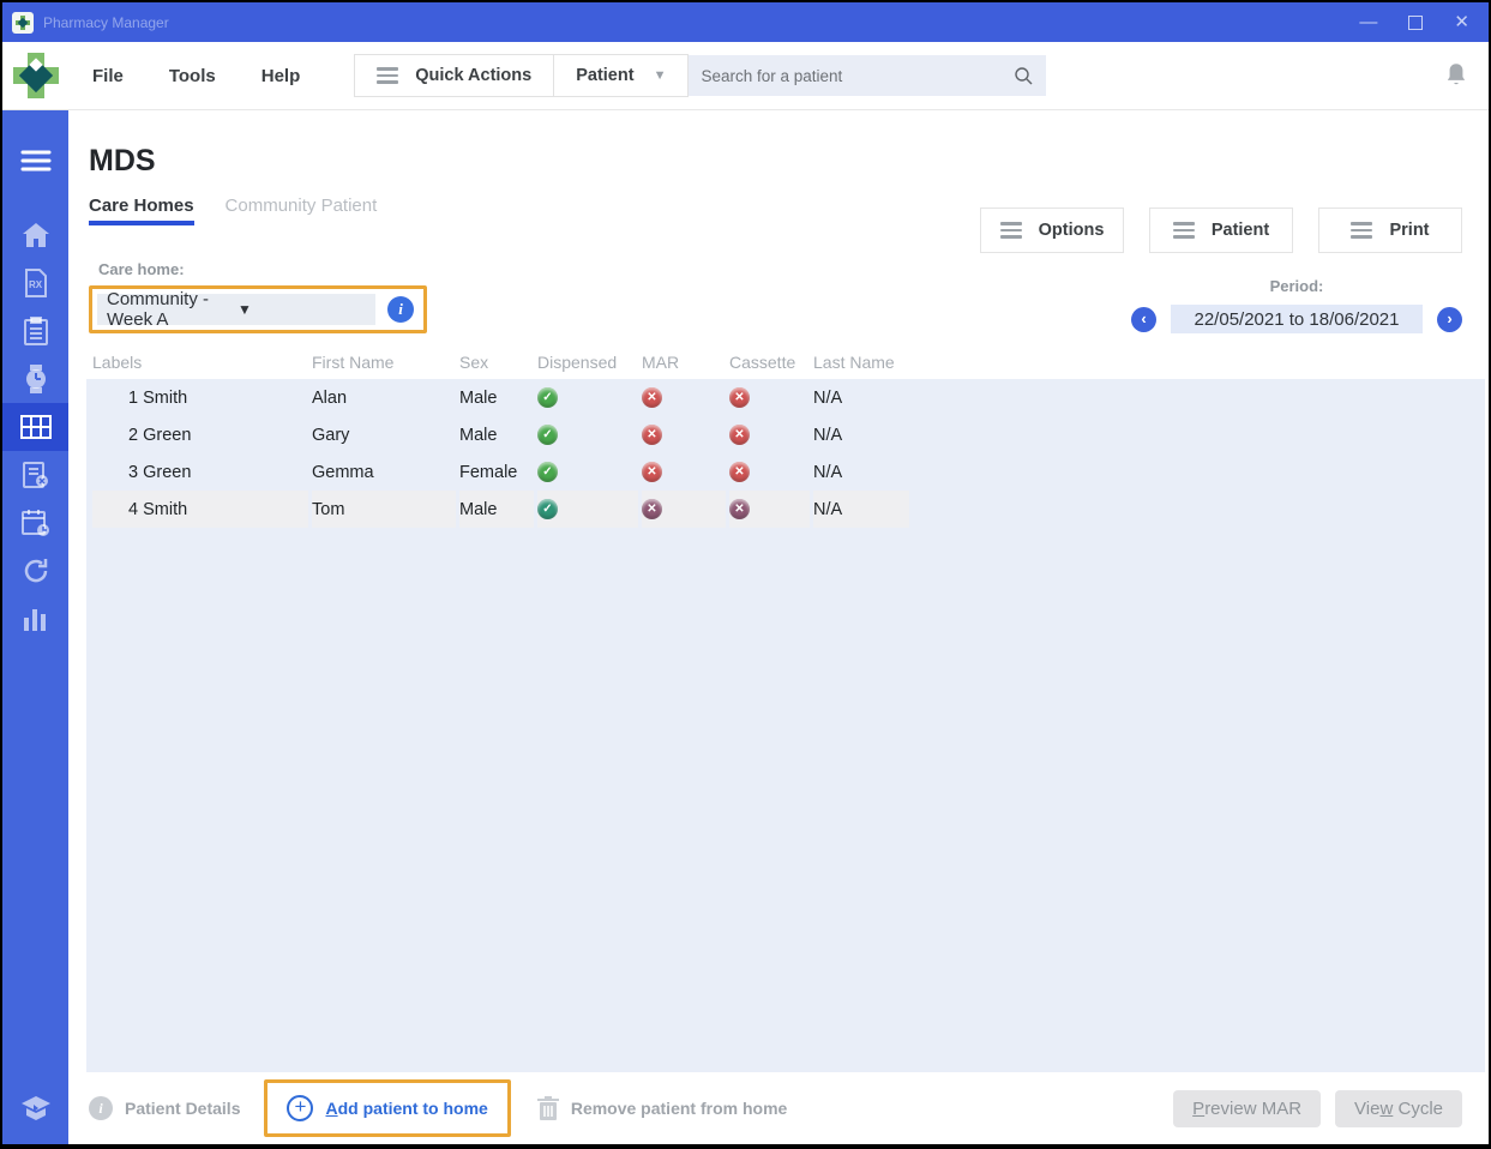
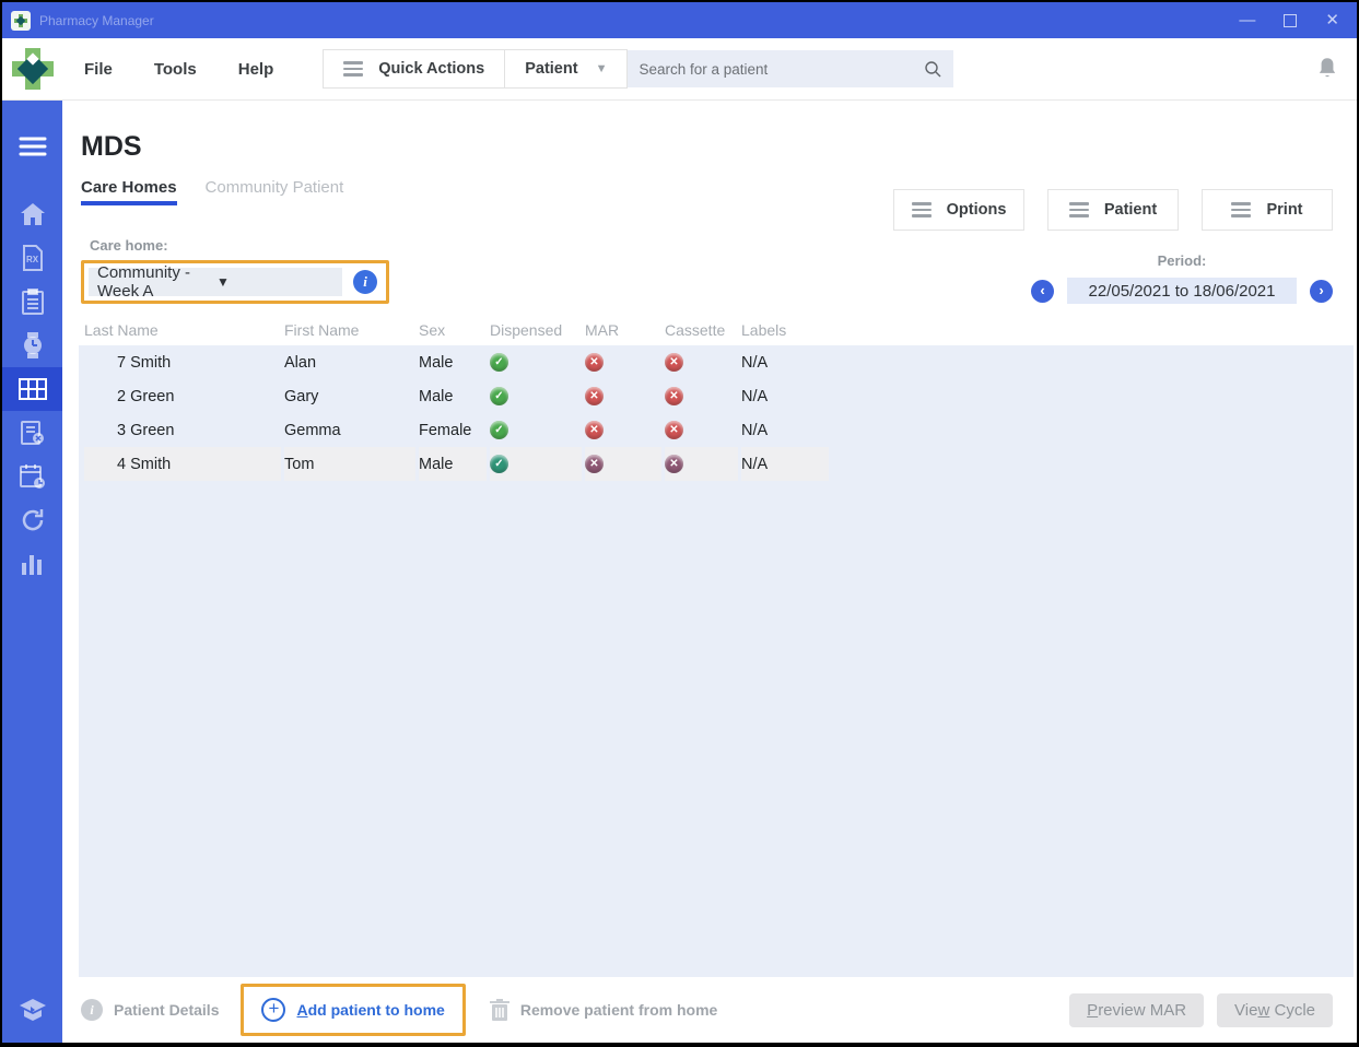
  Pharmacy Manager
  —
  ✕
  File
  Tools
  Help
  Quick Actions
  Patient
  ▼
  Search for a patient
  RX
  MDS
  Care Homes
  Community Patient
  Options
  Patient
  Print
  Care home:
  Community - Week A
  ▼
  i
  Period:
  ‹
  22/05/2021 to 18/06/2021
  ›
- Labels
+ Last Name
  First Name
  Sex
  Dispensed
  MAR
  Cassette
- Last Name
+ Labels
- 1 Smith
+ 7 Smith
  Alan
  Male
  N/A
  2 Green
  Gary
  Male
  N/A
  3 Green
  Gemma
  Female
  N/A
  4 Smith
  Tom
  Male
  N/A
  i
  Patient Details
  +
  Add patient to home
  Remove patient from home
  Preview MAR
  View Cycle
